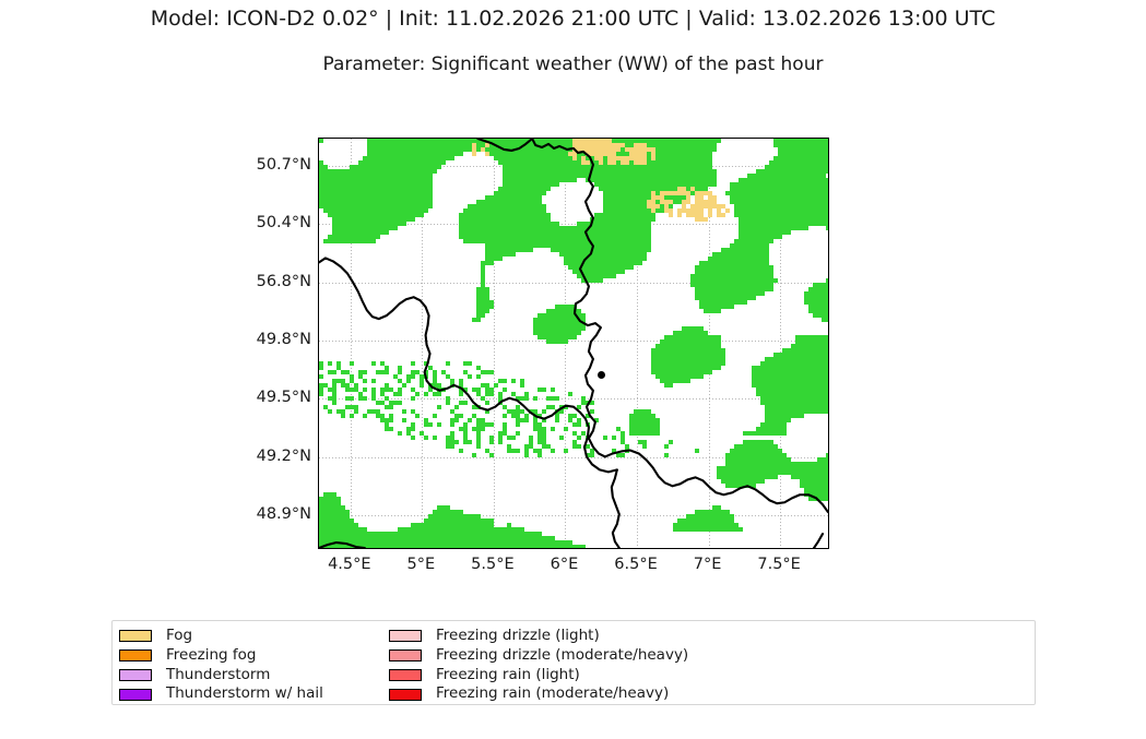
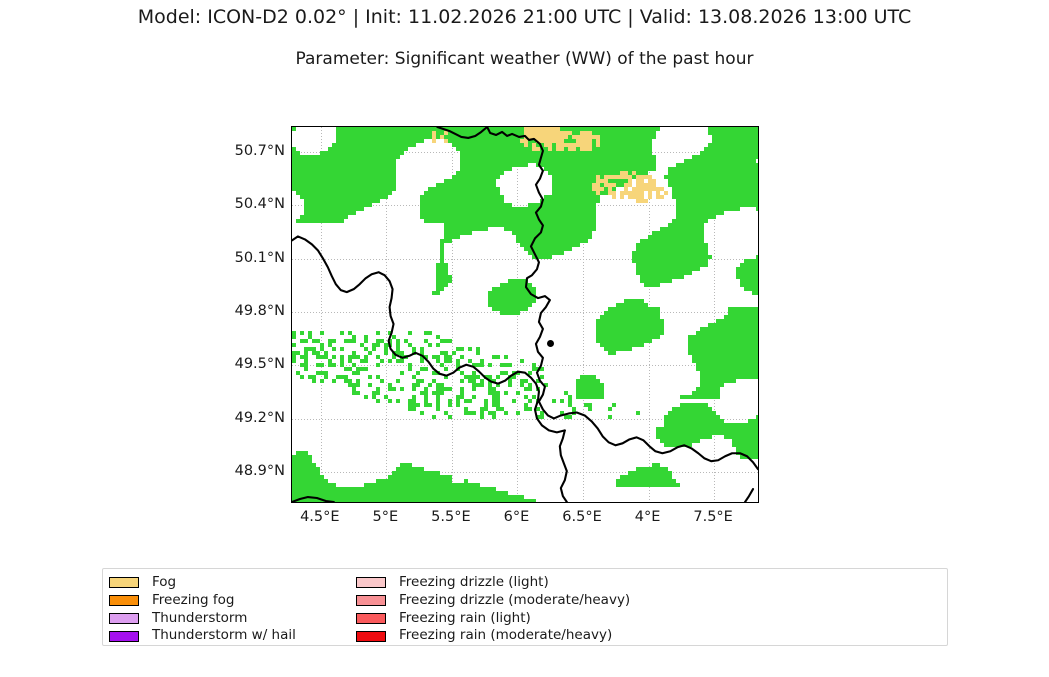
- Model: ICON-D2 0.02° | Init: 11.02.2026 21:00 UTC | Valid: 13.02.2026 13:00 UTC
+ Model: ICON-D2 0.02° | Init: 11.02.2026 21:00 UTC | Valid: 13.08.2026 13:00 UTC
  Parameter: Significant weather (WW) of the past hour
  50.7°N
  50.4°N
- 56.8°N
+ 50.1°N
  49.8°N
  49.5°N
  49.2°N
  48.9°N
  4.5°E
  5°E
  5.5°E
  6°E
  6.5°E
- 7°E
+ 4°E
  7.5°E
  Fog
  Freezing fog
  Thunderstorm
  Thunderstorm w/ hail
  Freezing drizzle (light)
  Freezing drizzle (moderate/heavy)
  Freezing rain (light)
  Freezing rain (moderate/heavy)
